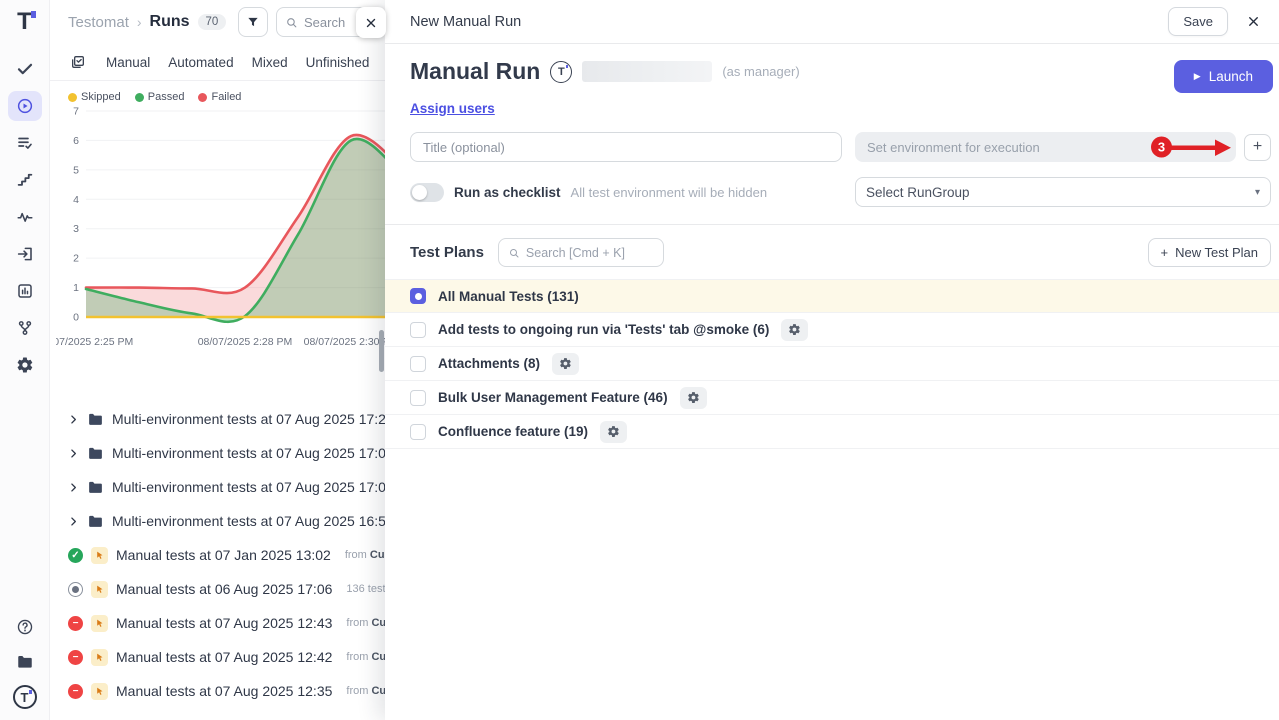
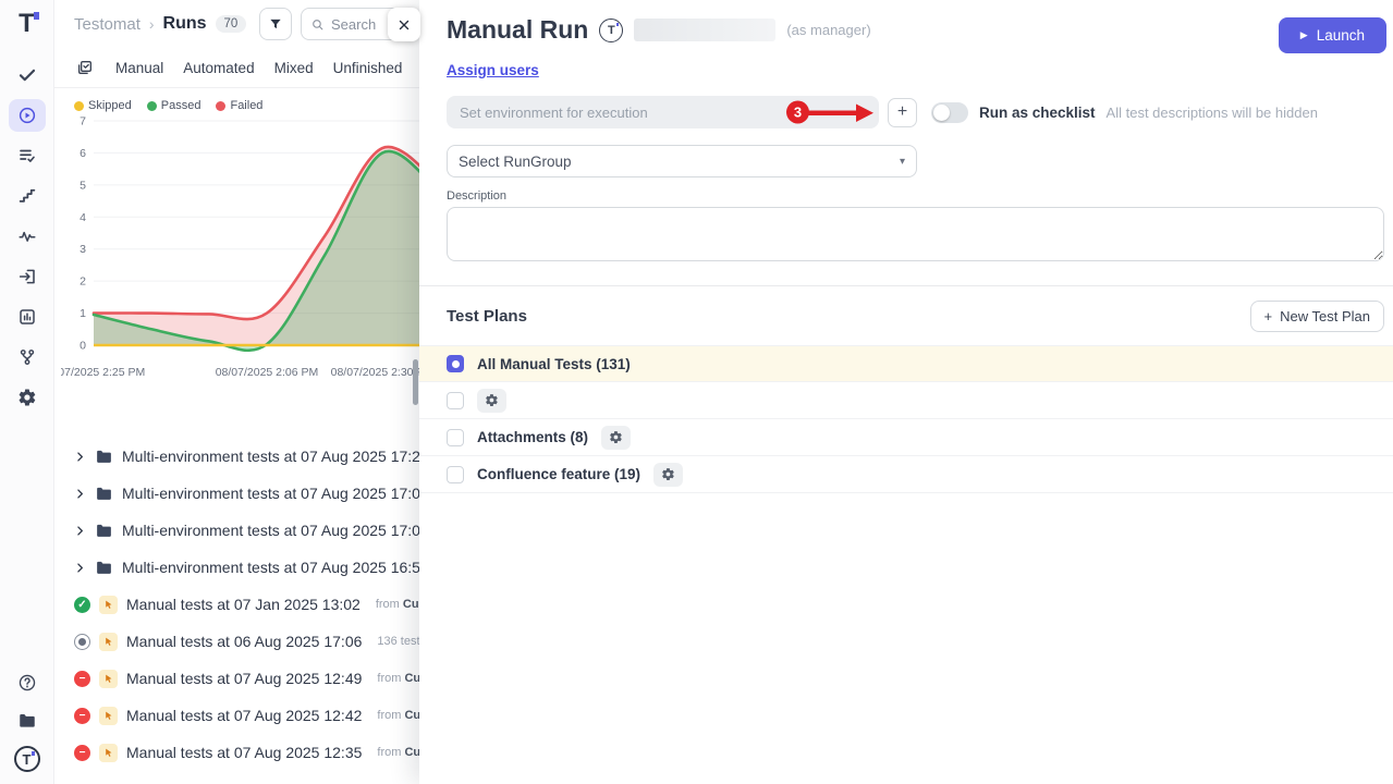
  T
  T
  Testomat
  ›
  Runs
  70
  Search
  Manual
  Automated
  Mixed
  Unfinished
  Skipped
  Passed
  Failed
  0
  1
  2
  3
  4
  5
  6
  7
  07/2025 2:25 PM
- 08/07/2025 2:28 PM
+ 08/07/2025 2:06 PM
  08/07/2025 2:30
  Multi-environment tests at 07 Aug 2025 17:2
  Multi-environment tests at 07 Aug 2025 17:0
  Multi-environment tests at 07 Aug 2025 17:0
  Multi-environment tests at 07 Aug 2025 16:5
  ✓
  Manual tests at 07 Jan 2025 13:02
  Manual tests at 06 Aug 2025 17:06
  136 test
  −
- Manual tests at 07 Aug 2025 12:43
+ Manual tests at 07 Aug 2025 12:49
  −
  Manual tests at 07 Aug 2025 12:42
  −
  Manual tests at 07 Aug 2025 12:35
- New Manual Run
- Save
  Manual Run
  T
  (as manager)
  ▶
  Launch
  Assign users
- Title (optional)
  Set environment for execution
  3
  +
  Run as checklist
- All test environment will be hidden
+ All test descriptions will be hidden
  Select RunGroup
  ▾
+ Description
  Test Plans
- Search [Cmd + K]
  +
  New Test Plan
  All Manual Tests (131)
- Add tests to ongoing run via 'Tests' tab @smoke (6)
  Attachments (8)
- Bulk User Management Feature (46)
  Confluence feature (19)
